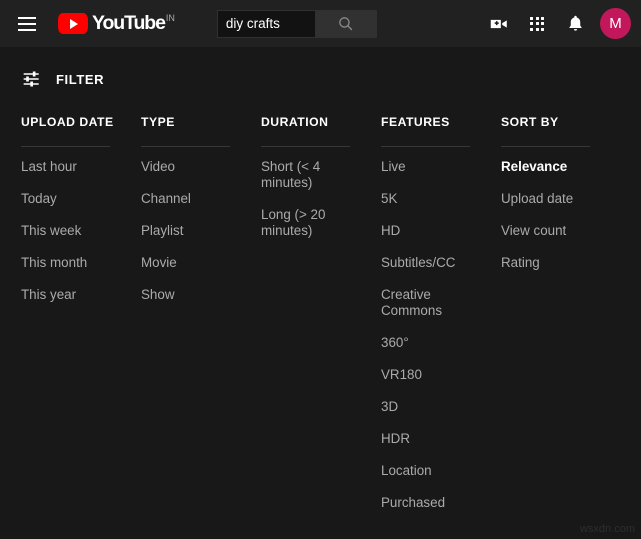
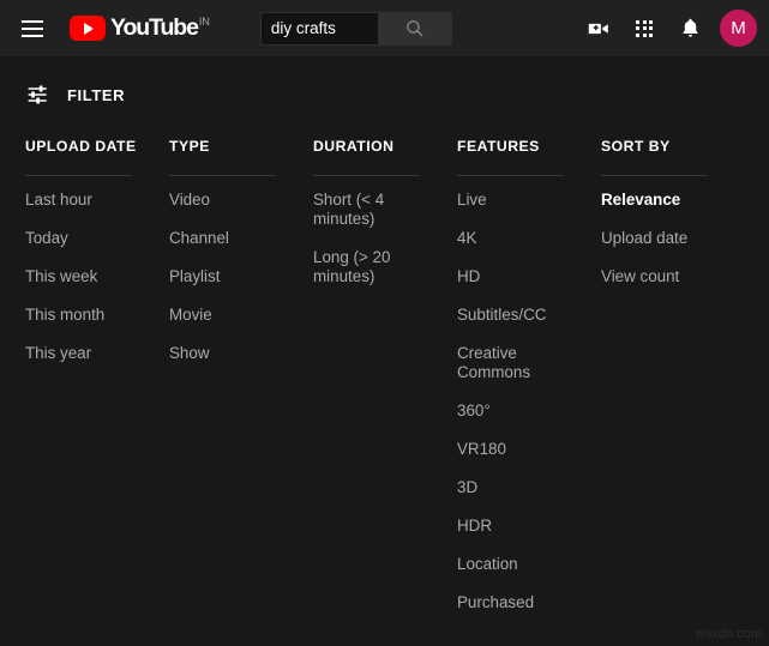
  YouTube
  IN
  diy crafts
  M
  FILTER
  UPLOAD DATE
  Last hour
  Today
  This week
  This month
  This year
  TYPE
  Video
  Channel
  Playlist
  Movie
  Show
  DURATION
  Short (< 4 minutes)
  Long (> 20 minutes)
  FEATURES
  Live
- 5K
+ 4K
  HD
  Subtitles/CC
  Creative Commons
  360°
  VR180
  3D
  HDR
  Location
  Purchased
  SORT BY
  Relevance
  Upload date
  View count
- Rating
